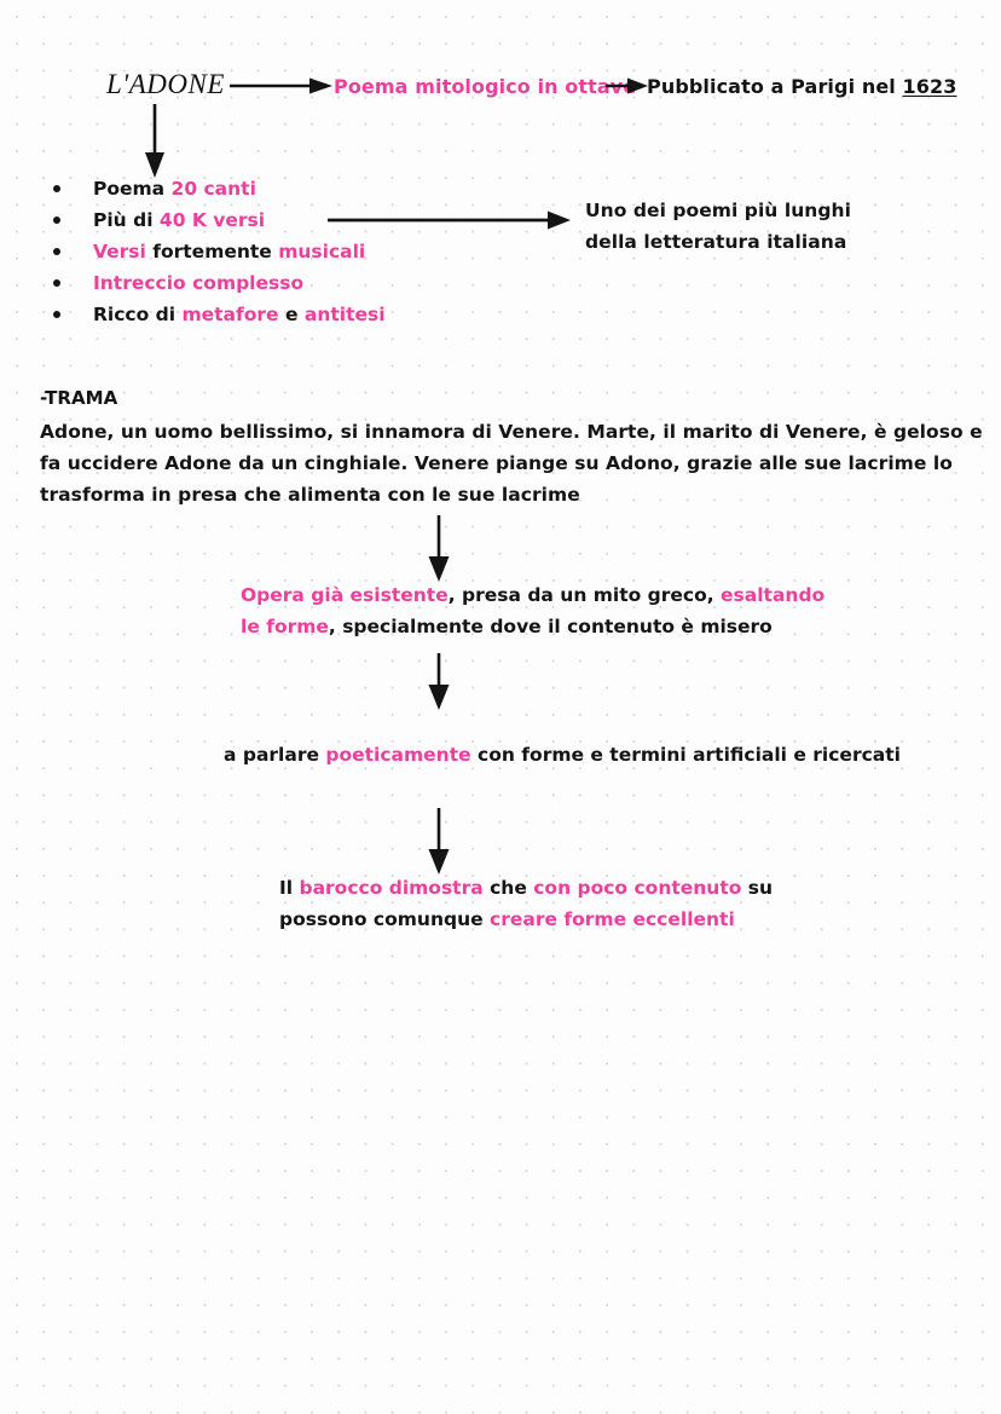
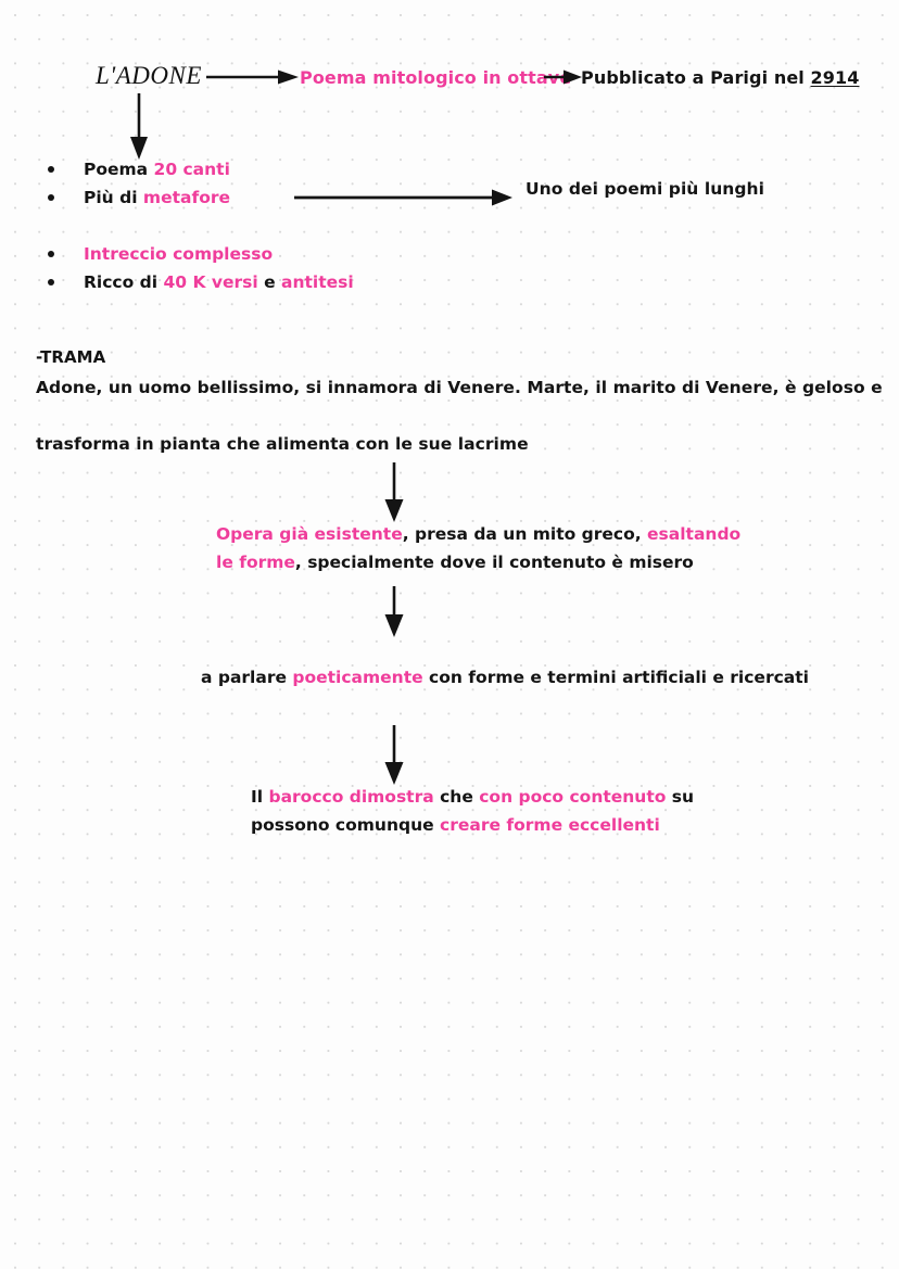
  L'ADONE
  Poema mitologico in otta
- Pubblicato a Parigi nel 1623
+ Pubblicato a Parigi nel 2914
  Poema 20 canti
- Più di 40 K versi
+ Più di metafore
- Versi fortemente musicali
  Intreccio complesso
- Ricco di metafore e antitesi
+ Ricco di 40 K versi e antitesi
  Uno dei poemi più lunghi
- della letteratura italiana
  -TRAMA
  Adone, un uomo bellissimo, si innamora di Venere. Marte, il marito di Venere, è geloso e
- fa uccidere Adone da un cinghiale. Venere piange su Adono, grazie alle sue lacrime lo
- trasforma in presa che alimenta con le sue lacrime
+ trasforma in pianta che alimenta con le sue lacrime
  Opera già esistente, presa da un mito greco, esaltando
  le forme, specialmente dove il contenuto è misero
  a parlare poeticamente con forme e termini artificiali e ricercati
  Il barocco dimostra che con poco contenuto su
  possono comunque creare forme eccellenti
